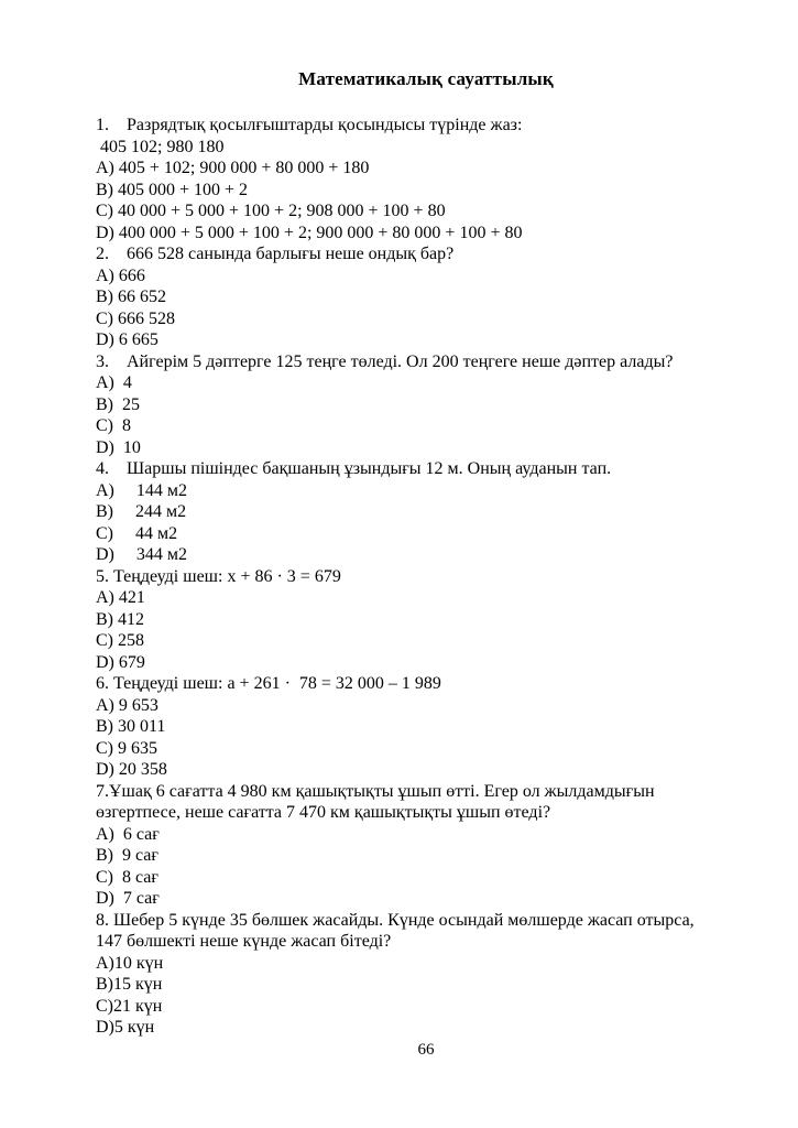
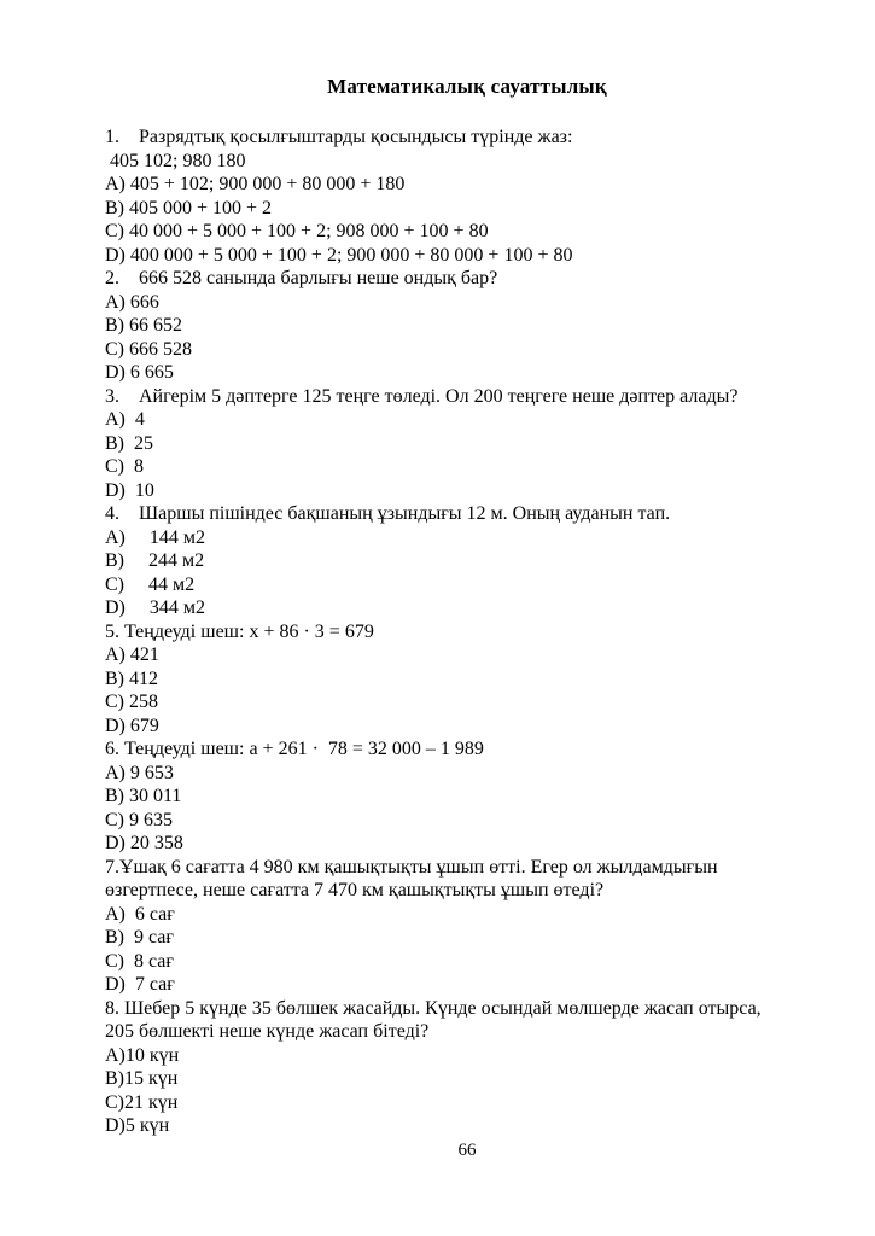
  Математикалық сауаттылық
  1. Разрядтық қосылғыштарды қосындысы түрінде жаз:
  405 102; 980 180
  A) 405 + 102; 900 000 + 80 000 + 180
  B) 405 000 + 100 + 2
  C) 40 000 + 5 000 + 100 + 2; 908 000 + 100 + 80
  D) 400 000 + 5 000 + 100 + 2; 900 000 + 80 000 + 100 + 80
  2. 666 528 санында барлығы неше ондық бар?
  A) 666
  B) 66 652
  C) 666 528
  D) 6 665
  3. Айгерім 5 дәптерге 125 теңге төледі. Ол 200 теңгеге неше дәптер алады?
  A) 4
  B) 25
  C) 8
  D) 10
  4. Шаршы пішіндес бақшаның ұзындығы 12 м. Оның ауданын тап.
  A) 144 м2
  B) 244 м2
  C) 44 м2
  D) 344 м2
  5. Теңдеуді шеш: х + 86 · 3 = 679
  A) 421
  B) 412
  C) 258
  D) 679
  6. Теңдеуді шеш: а + 261 · 78 = 32 000 – 1 989
  A) 9 653
  B) 30 011
  C) 9 635
  D) 20 358
  7.Ұшақ 6 сағатта 4 980 км қашықтықты ұшып өтті. Егер ол жылдамдығын
  өзгертпесе, неше сағатта 7 470 км қашықтықты ұшып өтеді?
  A) 6 сағ
  B) 9 сағ
  C) 8 сағ
  D) 7 сағ
  8. Шебер 5 күнде 35 бөлшек жасайды. Күнде осындай мөлшерде жасап отырса,
- 147 бөлшекті неше күнде жасап бітеді?
+ 205 бөлшекті неше күнде жасап бітеді?
  A)10 күн
  B)15 күн
  C)21 күн
  D)5 күн
  66
